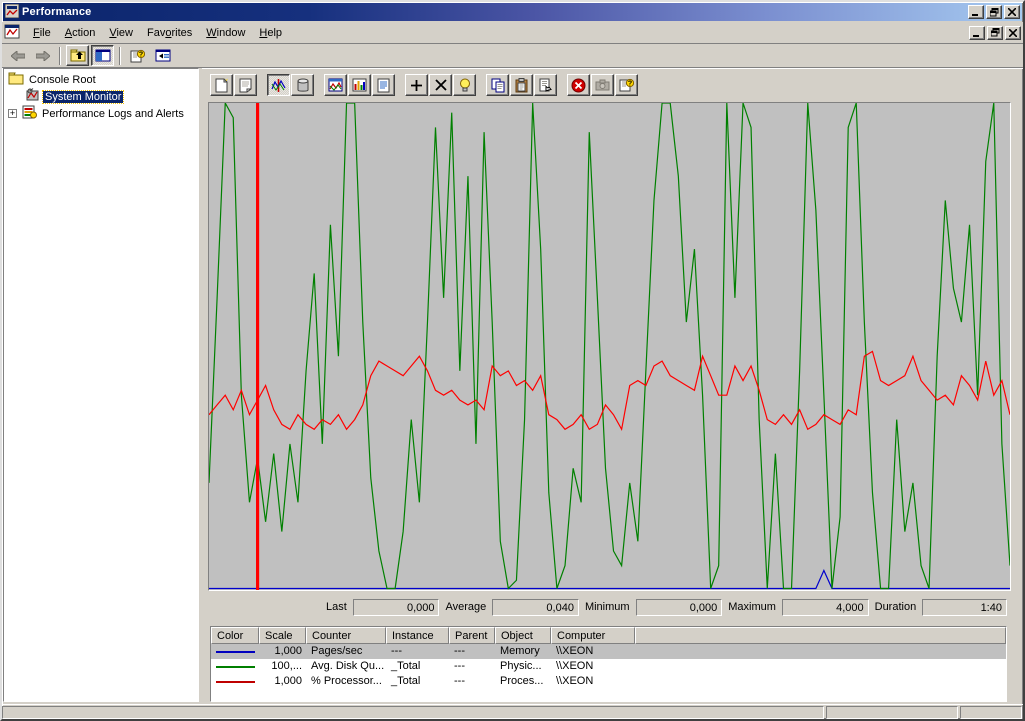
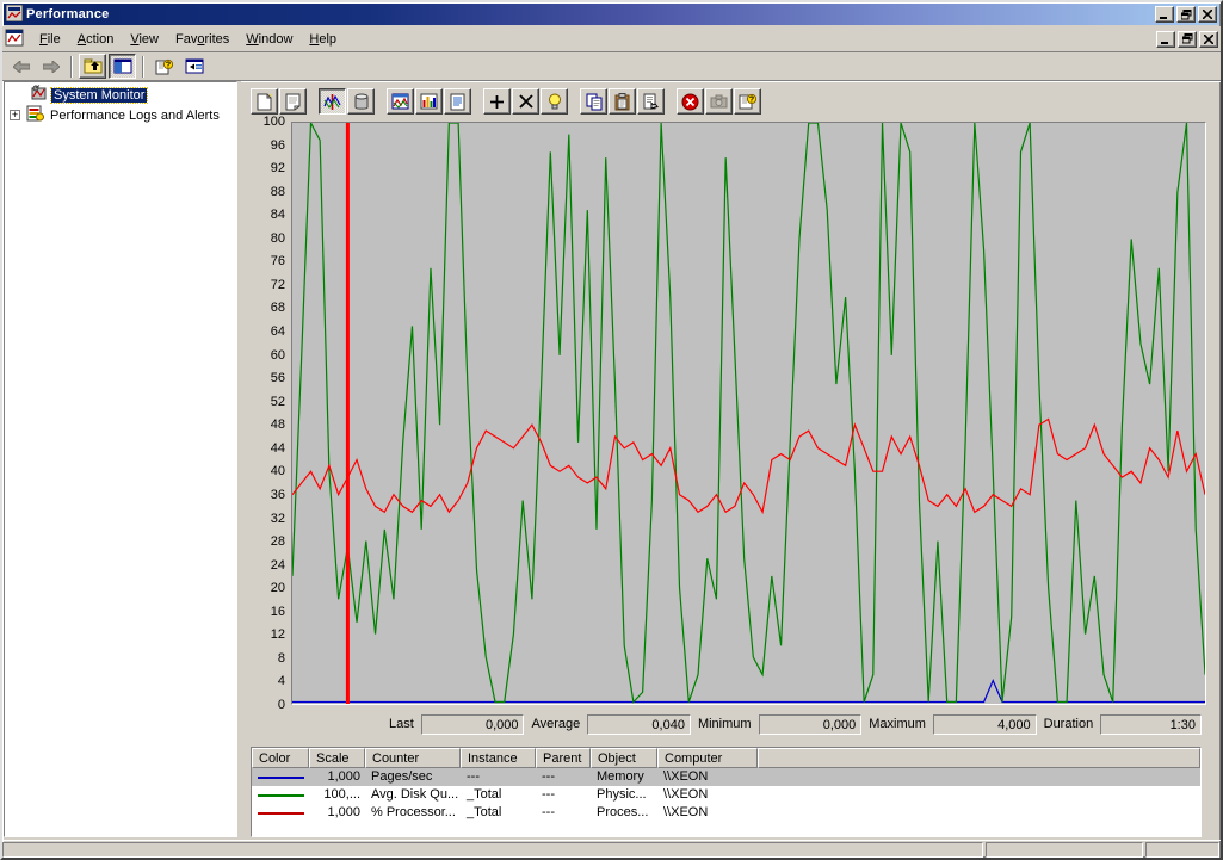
  Performance
  File
  Action
  View
  Favorites
  Window
  Help
- Console Root
  System Monitor
  +
  Performance Logs and Alerts
+ 100
+ 96
+ 92
+ 88
+ 84
+ 80
+ 76
+ 72
+ 68
+ 64
+ 60
+ 56
+ 52
+ 48
+ 44
+ 40
+ 36
+ 32
+ 28
+ 24
+ 20
+ 16
+ 12
+ 8
+ 4
+ 0
  Last
  0,000
  Average
  0,040
  Minimum
  0,000
  Maximum
  4,000
  Duration
- 1:40
+ 1:30
  Color
  Scale
  Counter
  Instance
  Parent
  Object
  Computer
  1,000
  Pages/sec
  ---
  ---
  Memory
  \\XEON
  100,...
  Avg. Disk Qu...
  _Total
  ---
  Physic...
  \\XEON
  1,000
  % Processor...
  _Total
  ---
  Proces...
  \\XEON
